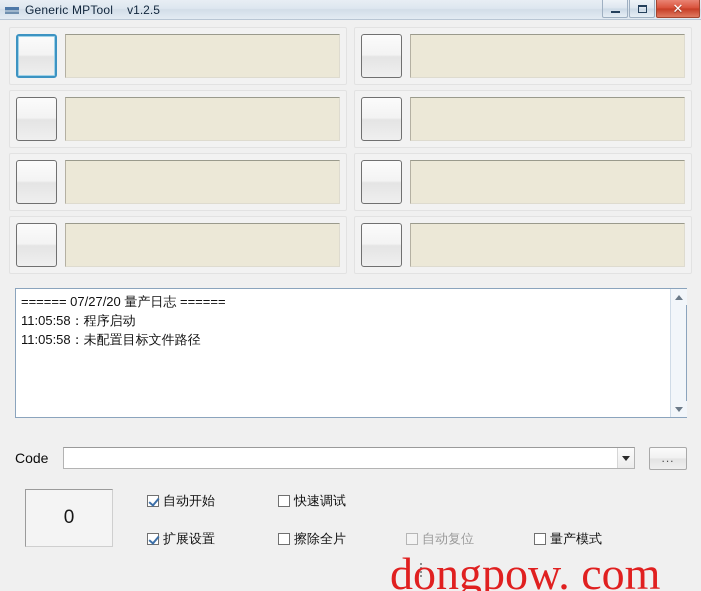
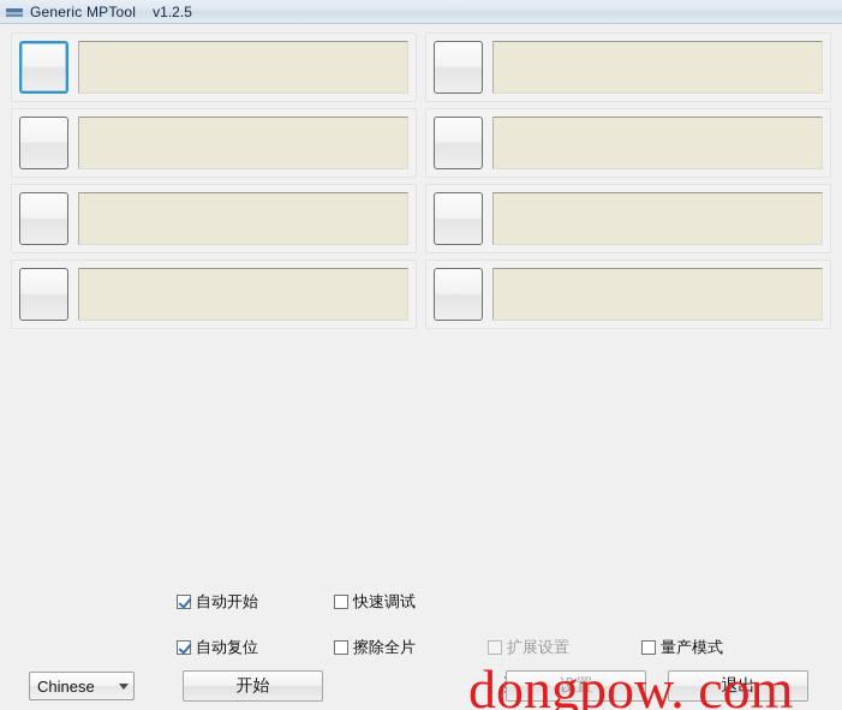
  Generic MPTool
  v1.2.5
- ✕
- ====== 07/27/20 量产日志 ======
- 11:05:58：程序启动
- 11:05:58：未配置目标文件路径
- Code
- ...
- 0
  自动开始
  快速调试
- 扩展设置
+ 自动复位
  擦除全片
- 自动复位
+ 扩展设置
  量产模式
+ Chinese
+ 开始
+ 设置
+ 退出
  dongpow. com
